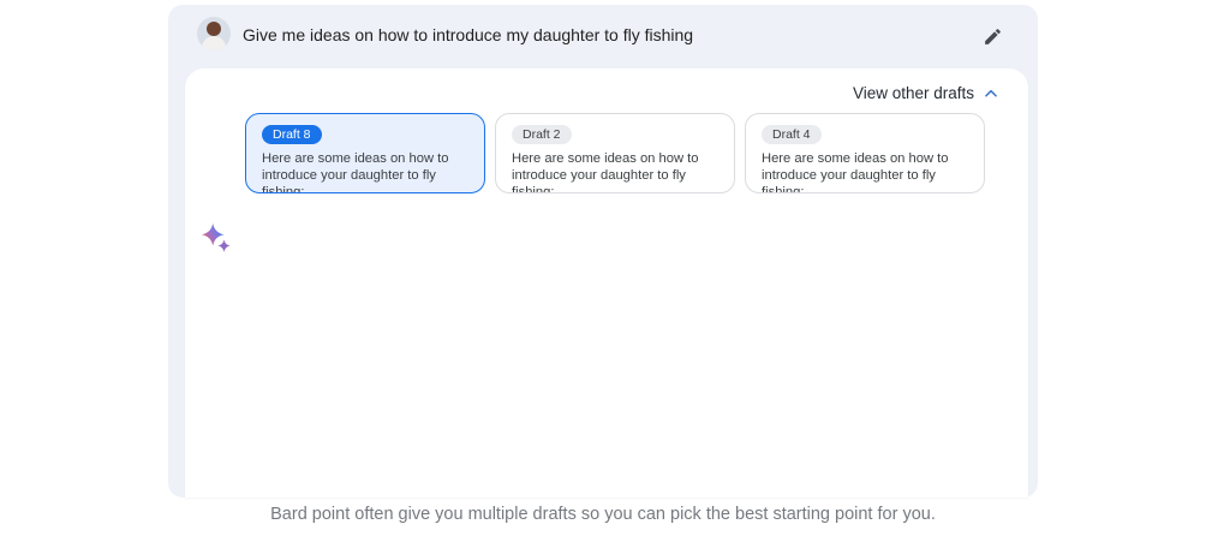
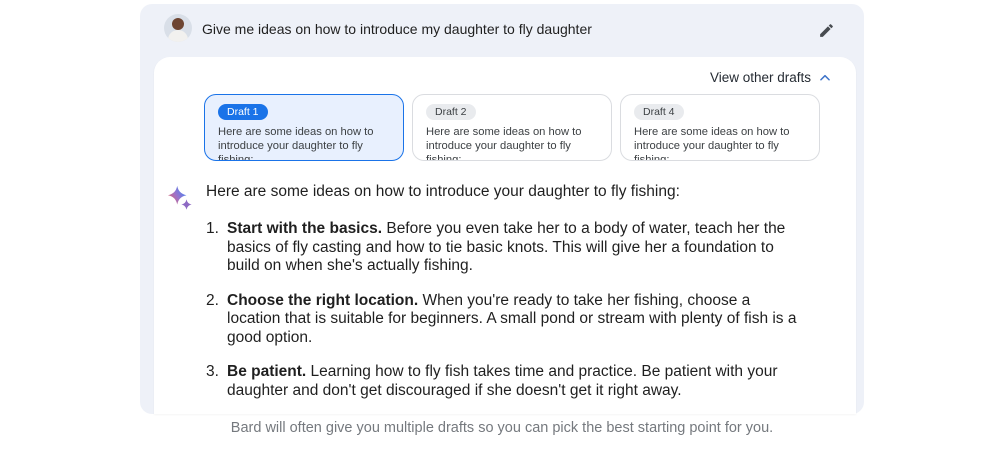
- Give me ideas on how to introduce my daughter to fly fishing
+ Give me ideas on how to introduce my daughter to fly daughter
  View other drafts
- Draft 8
+ Draft 1
  Here are some ideas on how to introduce your daughter to fly
  Draft 2
  Here are some ideas on how to introduce your daughter to fly
  Draft 4
  Here are some ideas on how to introduce your daughter to fly
+ Here are some ideas on how to introduce your daughter to fly fishing:
+ 1.
+ Start with the basics. Before you even take her to a body of water, teach her the basics of fly casting and how to tie basic knots. This will give her a foundation to build on when she's actually fishing.
+ 2.
+ Choose the right location. When you're ready to take her fishing, choose a location that is suitable for beginners. A small pond or stream with plenty of fish is a good option.
+ 3.
+ Be patient. Learning how to fly fish takes time and practice. Be patient with your daughter and don't get discouraged if she doesn't get it right away.
- Bard point often give you multiple drafts so you can pick the best starting point for you.
+ Bard will often give you multiple drafts so you can pick the best starting point for you.
